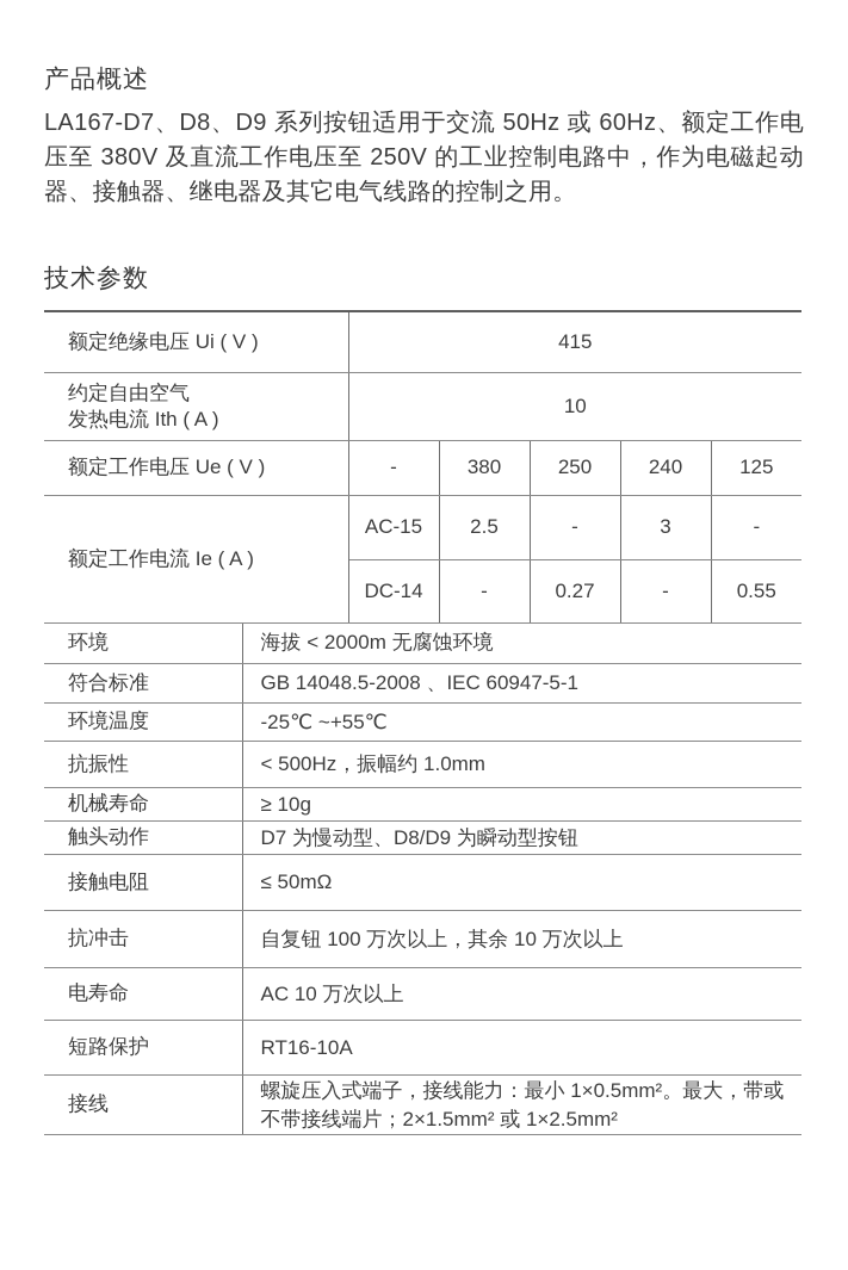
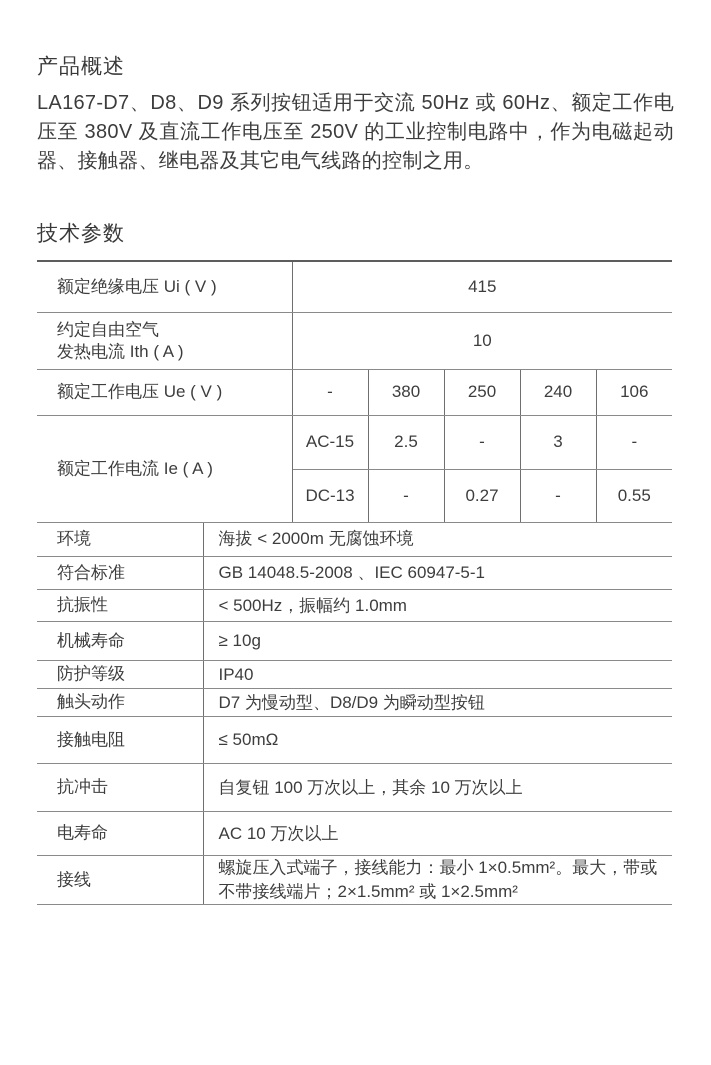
  产品概述
  LA167-D7、D8、D9 系列按钮适用于交流 50Hz 或 60Hz、额定工作电压至 380V 及直流工作电压至 250V 的工业控制电路中，作为电磁起动器、接触器、继电器及其它电气线路的控制之用。
  技术参数
  额定绝缘电压 Ui ( V )	415
  约定自由空气 发热电流 Ith ( A )	10
- 额定工作电压 Ue ( V )	-	380	250	240	125
+ 额定工作电压 Ue ( V )	-	380	250	240	106
  额定工作电流 Ie ( A )	AC-15	2.5	-	3	-
- DC-14	-	0.27	-	0.55
+ DC-13	-	0.27	-	0.55
  环境	海拔 < 2000m 无腐蚀环境
  符合标准	GB 14048.5-2008 、IEC 60947-5-1
- 环境温度	-25℃ ~+55℃
  抗振性	< 500Hz，振幅约 1.0mm
  机械寿命	≥ 10g
+ 防护等级	IP40
  触头动作	D7 为慢动型、D8/D9 为瞬动型按钮
  接触电阻	≤ 50mΩ
  抗冲击	自复钮 100 万次以上，其余 10 万次以上
  电寿命	AC 10 万次以上
- 短路保护	RT16-10A
  接线	螺旋压入式端子，接线能力：最小 1×0.5mm²。最大，带或不带接线端片；2×1.5mm² 或 1×2.5mm²
